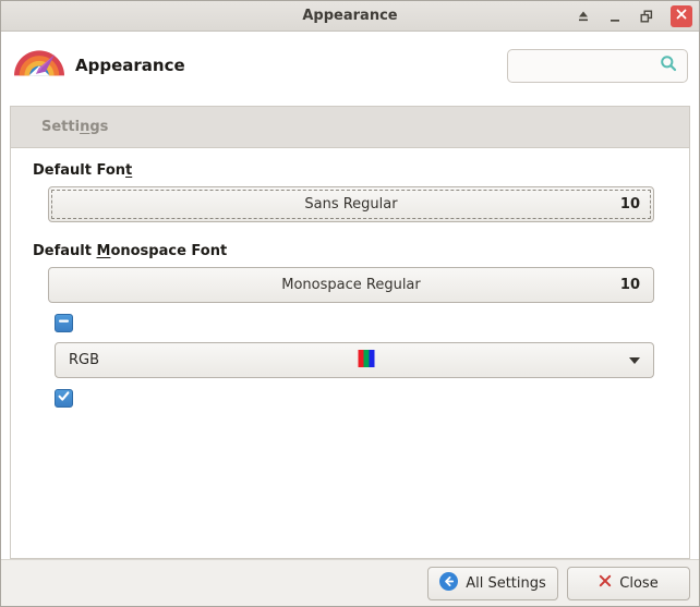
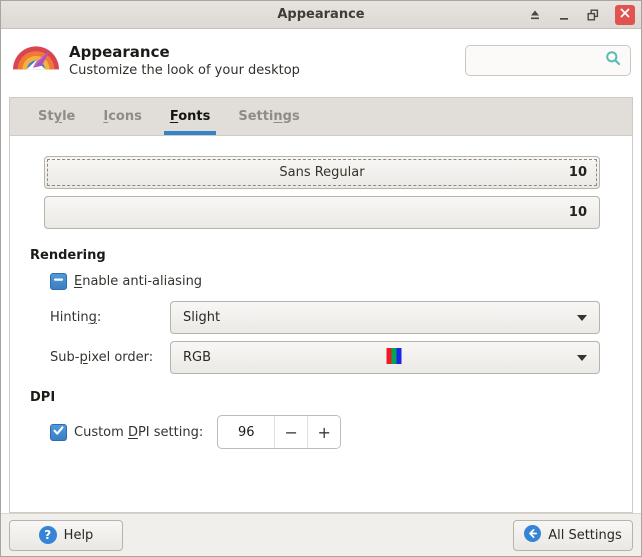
  Appearance
  Appearance
+ Customize the look of your desktop
+ Style
+ Icons
+ Fonts
  Settings
- Default Font
  Sans Regular
  10
- Default Monospace Font
- Monospace Regular
  10
+ Rendering
+ Enable anti-aliasing
+ Hinting:
+ Slight
+ Sub-pixel order:
  RGB
+ DPI
+ Custom DPI setting:
+ 96
+ −
+ +
+ ?
+ Help
  All Settings
- Close
